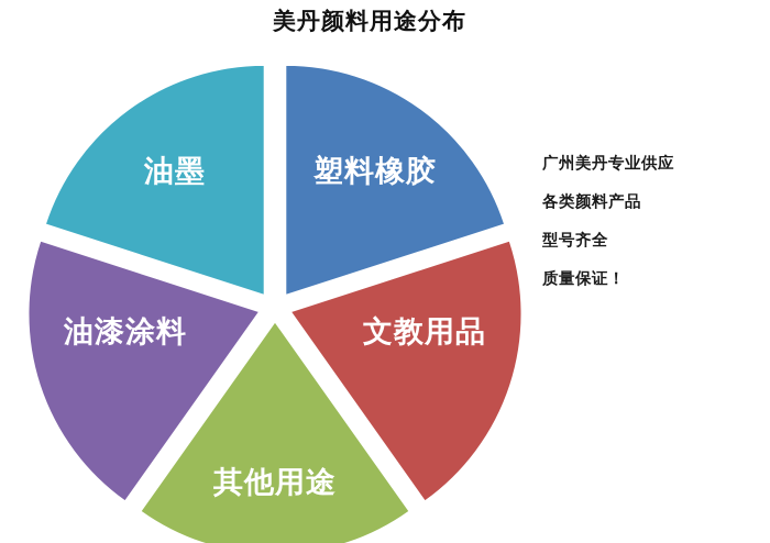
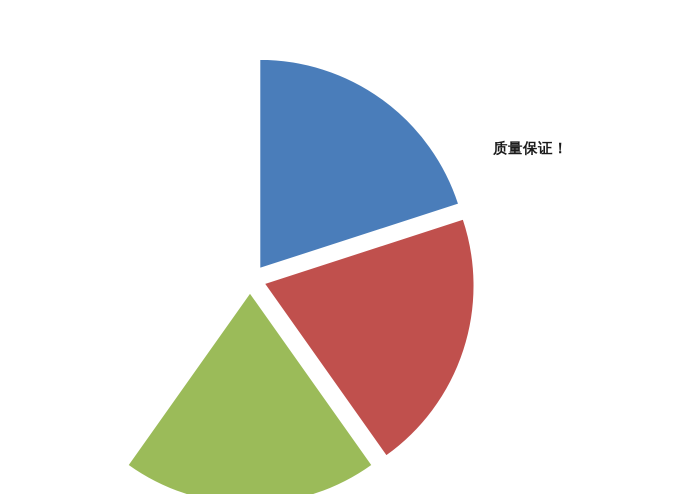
- 美丹颜料用途分布
- 塑料橡胶
- 文教用品
- 其他用途
- 油漆涂料
- 油墨
- 广州美丹专业供应
- 各类颜料产品
- 型号齐全
  质量保证！
